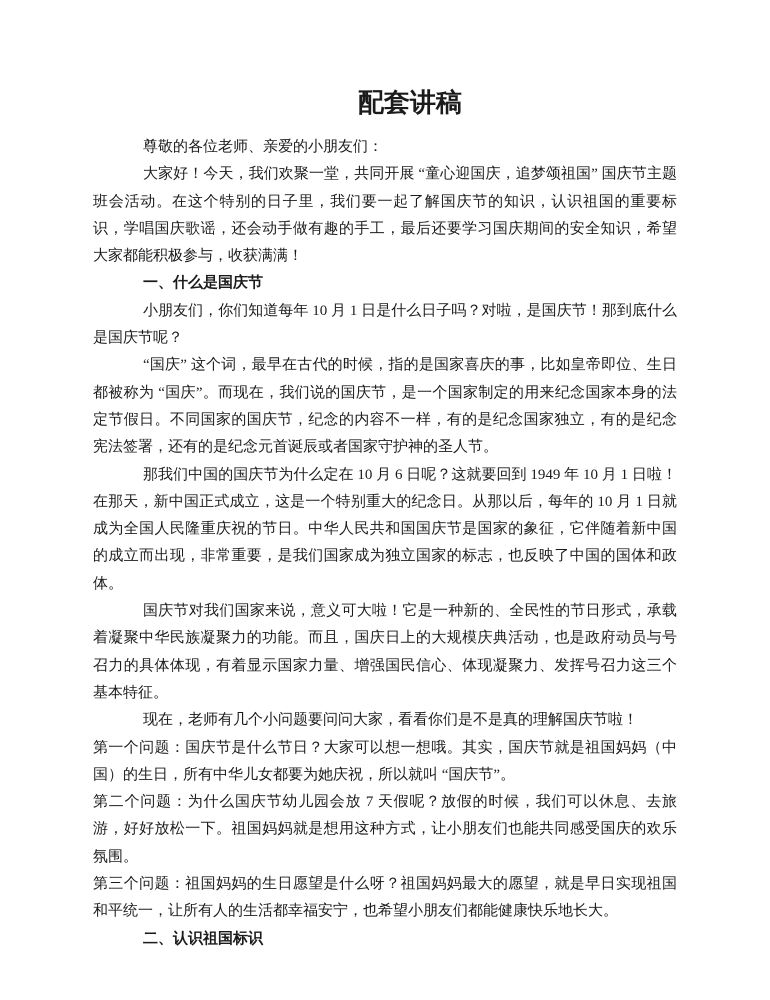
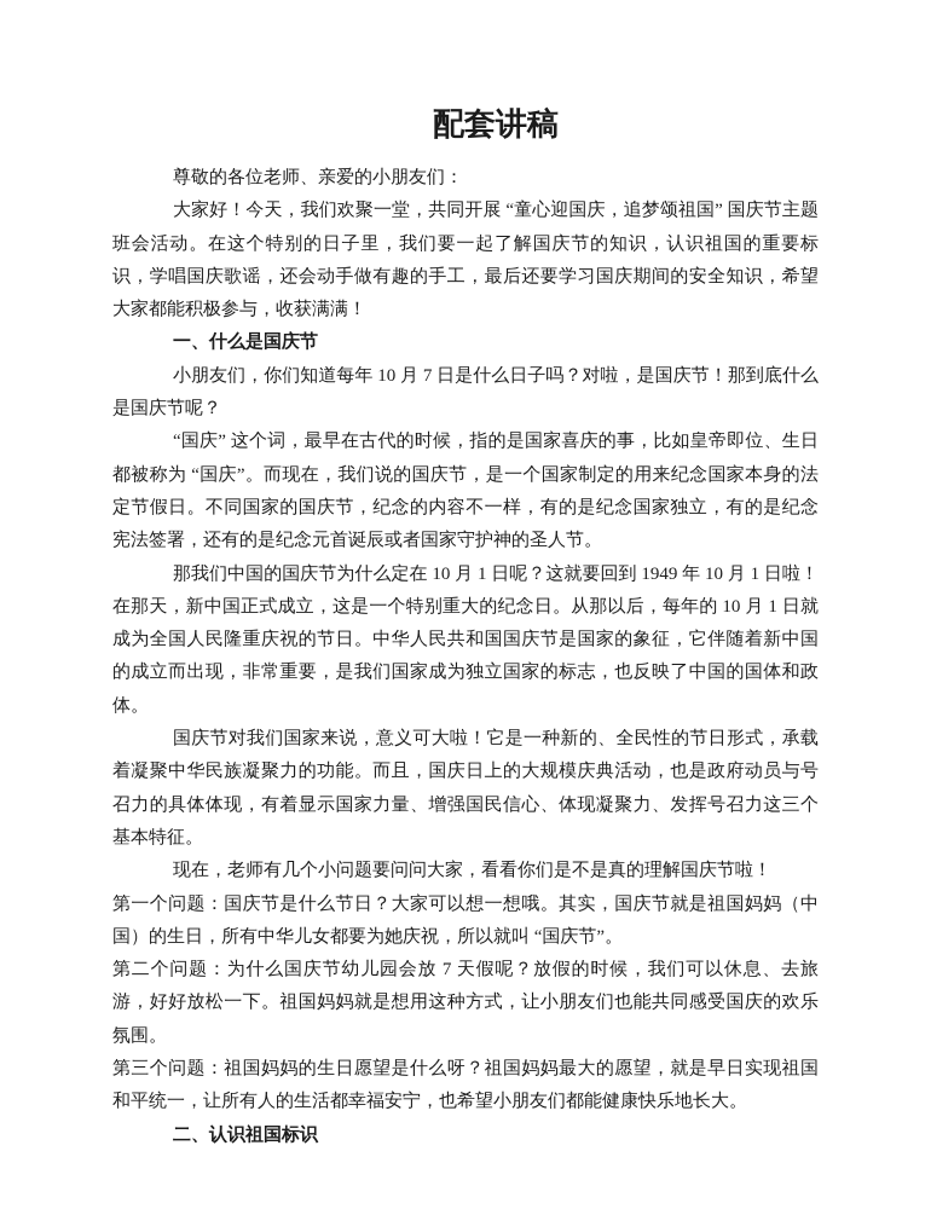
  配套讲稿
  尊敬的各位老师、亲爱的小朋友们：
  大家好！今天，我们欢聚一堂，共同开展 “童心迎国庆，追梦颂祖国” 国庆节主题班会活动。在这个特别的日子里，我们要一起了解国庆节的知识，认识祖国的重要标识，学唱国庆歌谣，还会动手做有趣的手工，最后还要学习国庆期间的安全知识，希望大家都能积极参与，收获满满！
  一、什么是国庆节
- 小朋友们，你们知道每年 10 月 1 日是什么日子吗？对啦，是国庆节！那到底什么是国庆节呢？
+ 小朋友们，你们知道每年 10 月 7 日是什么日子吗？对啦，是国庆节！那到底什么是国庆节呢？
  “国庆” 这个词，最早在古代的时候，指的是国家喜庆的事，比如皇帝即位、生日都被称为 “国庆”。而现在，我们说的国庆节，是一个国家制定的用来纪念国家本身的法定节假日。不同国家的国庆节，纪念的内容不一样，有的是纪念国家独立，有的是纪念宪法签署，还有的是纪念元首诞辰或者国家守护神的圣人节。
- 那我们中国的国庆节为什么定在 10 月 6 日呢？这就要回到 1949 年 10 月 1 日啦！在那天，新中国正式成立，这是一个特别重大的纪念日。从那以后，每年的 10 月 1 日就成为全国人民隆重庆祝的节日。中华人民共和国国庆节是国家的象征，它伴随着新中国的成立而出现，非常重要，是我们国家成为独立国家的标志，也反映了中国的国体和政体。
+ 那我们中国的国庆节为什么定在 10 月 1 日呢？这就要回到 1949 年 10 月 1 日啦！在那天，新中国正式成立，这是一个特别重大的纪念日。从那以后，每年的 10 月 1 日就成为全国人民隆重庆祝的节日。中华人民共和国国庆节是国家的象征，它伴随着新中国的成立而出现，非常重要，是我们国家成为独立国家的标志，也反映了中国的国体和政体。
  国庆节对我们国家来说，意义可大啦！它是一种新的、全民性的节日形式，承载着凝聚中华民族凝聚力的功能。而且，国庆日上的大规模庆典活动，也是政府动员与号召力的具体体现，有着显示国家力量、增强国民信心、体现凝聚力、发挥号召力这三个基本特征。
  现在，老师有几个小问题要问问大家，看看你们是不是真的理解国庆节啦！
  第一个问题：国庆节是什么节日？大家可以想一想哦。其实，国庆节就是祖国妈妈（中国）的生日，所有中华儿女都要为她庆祝，所以就叫 “国庆节”。
  第二个问题：为什么国庆节幼儿园会放 7 天假呢？放假的时候，我们可以休息、去旅游，好好放松一下。祖国妈妈就是想用这种方式，让小朋友们也能共同感受国庆的欢乐氛围。
  第三个问题：祖国妈妈的生日愿望是什么呀？祖国妈妈最大的愿望，就是早日实现祖国和平统一，让所有人的生活都幸福安宁，也希望小朋友们都能健康快乐地长大。
  二、认识祖国标识
